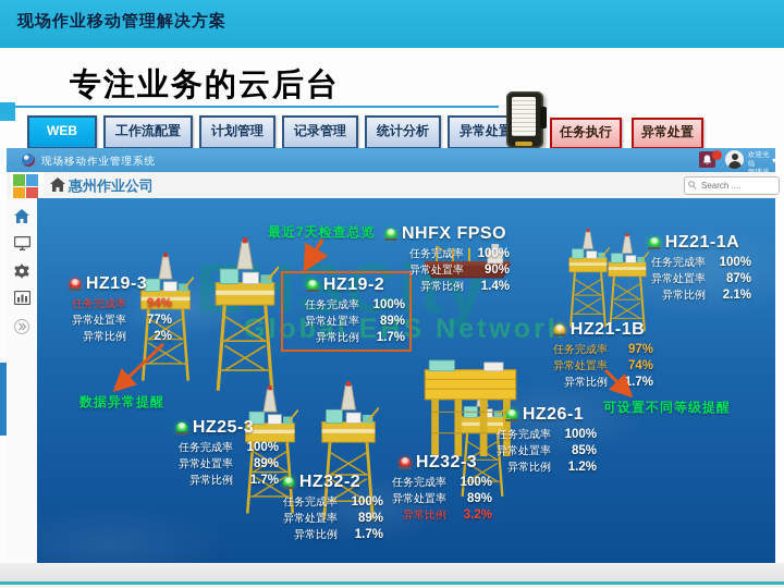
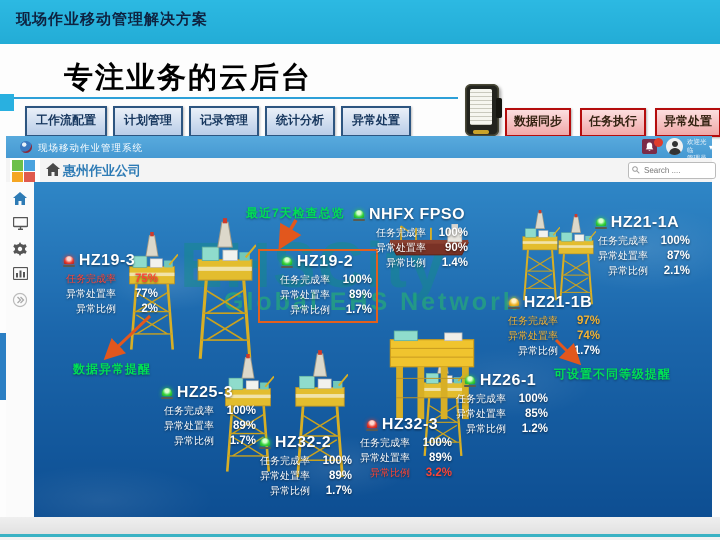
  现场作业移动管理解决方案
  专注业务的云后台
- WEB
  工作流配置
  计划管理
  记录管理
  统计分析
  异常处置
+ 数据同步
  任务执行
  异常处置
  现场移动作业管理系统
  ▾
  惠州作业公司
  Search ....
  SCity
  Global EHS Networ
  HZ19-3
  任务完成率
- 94%
+ 75%
  异常处置率
  77%
  异常比例
  2%
  HZ19-2
  任务完成率
  100%
  异常处置率
  89%
  异常比例
  1.7%
  NHFX FPSO
  任务完成率
  100%
  异常处置率
  90%
  异常比例
  1.4%
  HZ21-1A
  任务完成率
  100%
  异常处置率
  87%
  异常比例
  2.1%
  HZ21-1B
  任务完成率
  97%
  异常处置率
  74%
  异常比例
  1.7%
  HZ25-3
  任务完成率
  100%
  异常处置率
  89%
  异常比例
  1.7%
  HZ26-1
  任务完成率
  100%
  异常处置率
  85%
  异常比例
  1.2%
  HZ32-2
  任务完成率
  100%
  异常处置率
  89%
  异常比例
  1.7%
  HZ32-3
  任务完成率
  100%
  异常处置率
  89%
  异常比例
  3.2%
  最近7天检查总览
  数据异常提醒
  可设置不同等级提醒
